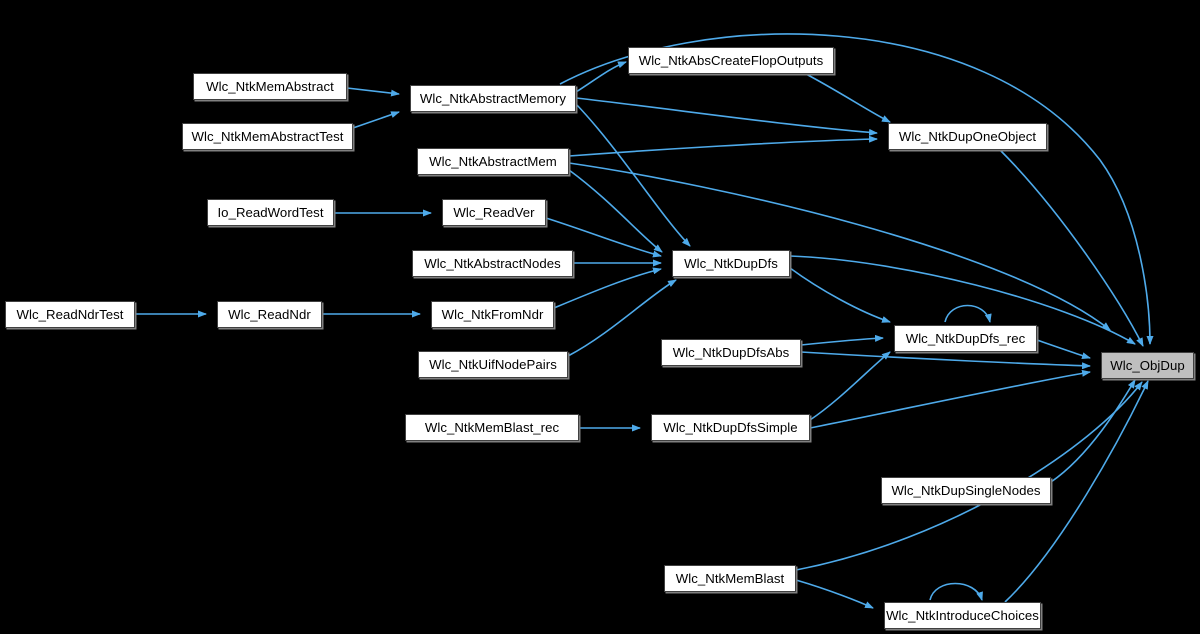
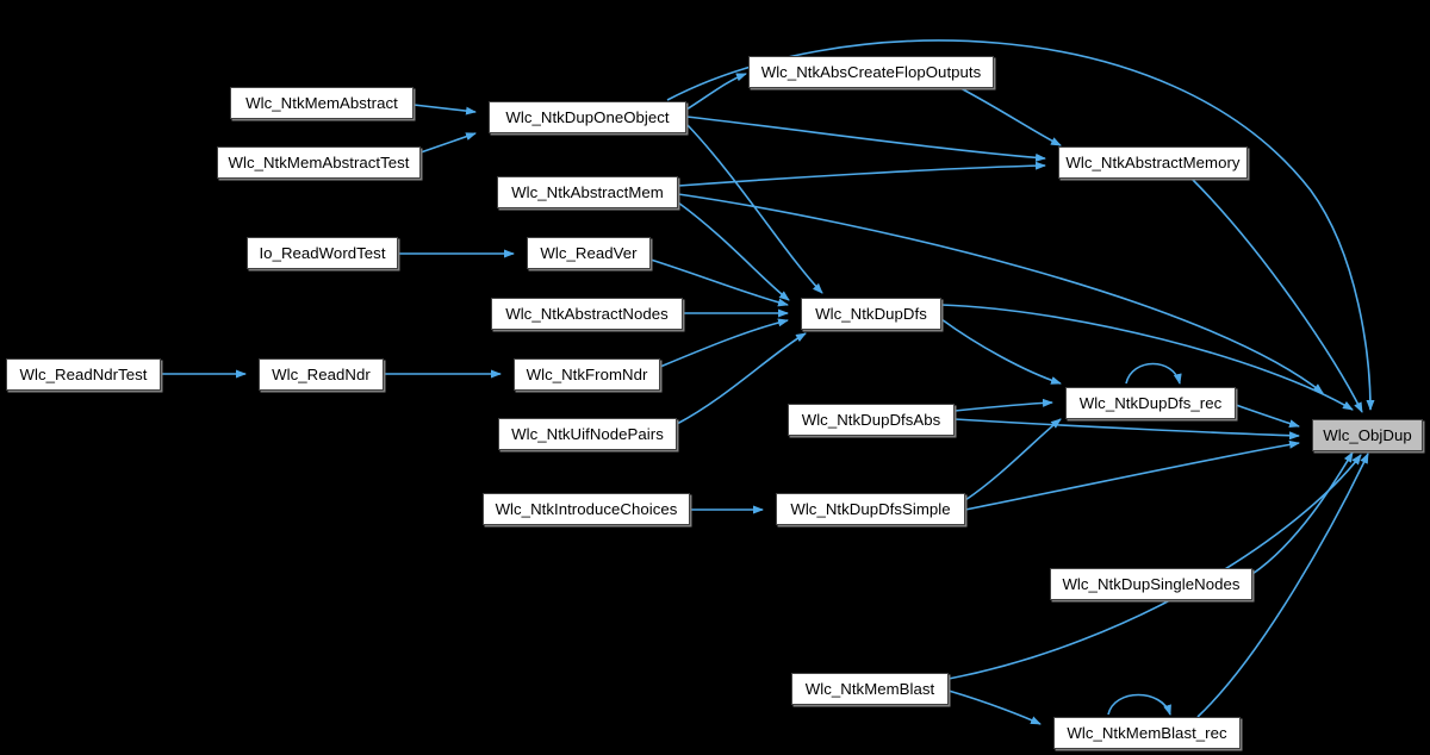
  Wlc_ReadNdrTest
  Wlc_ReadNdr
  Wlc_NtkMemAbstract
  Wlc_NtkMemAbstractTest
  Io_ReadWordTest
- Wlc_NtkAbstractMemory
+ Wlc_NtkDupOneObject
  Wlc_NtkAbstractMem
  Wlc_ReadVer
  Wlc_NtkAbstractNodes
  Wlc_NtkFromNdr
  Wlc_NtkUifNodePairs
- Wlc_NtkMemBlast_rec
+ Wlc_NtkIntroduceChoices
  Wlc_NtkAbsCreateFlopOutputs
  Wlc_NtkDupDfs
  Wlc_NtkDupDfsAbs
  Wlc_NtkDupDfsSimple
  Wlc_NtkMemBlast
- Wlc_NtkDupOneObject
+ Wlc_NtkAbstractMemory
  Wlc_NtkDupDfs_rec
  Wlc_NtkDupSingleNodes
- Wlc_NtkIntroduceChoices
+ Wlc_NtkMemBlast_rec
  Wlc_ObjDup
